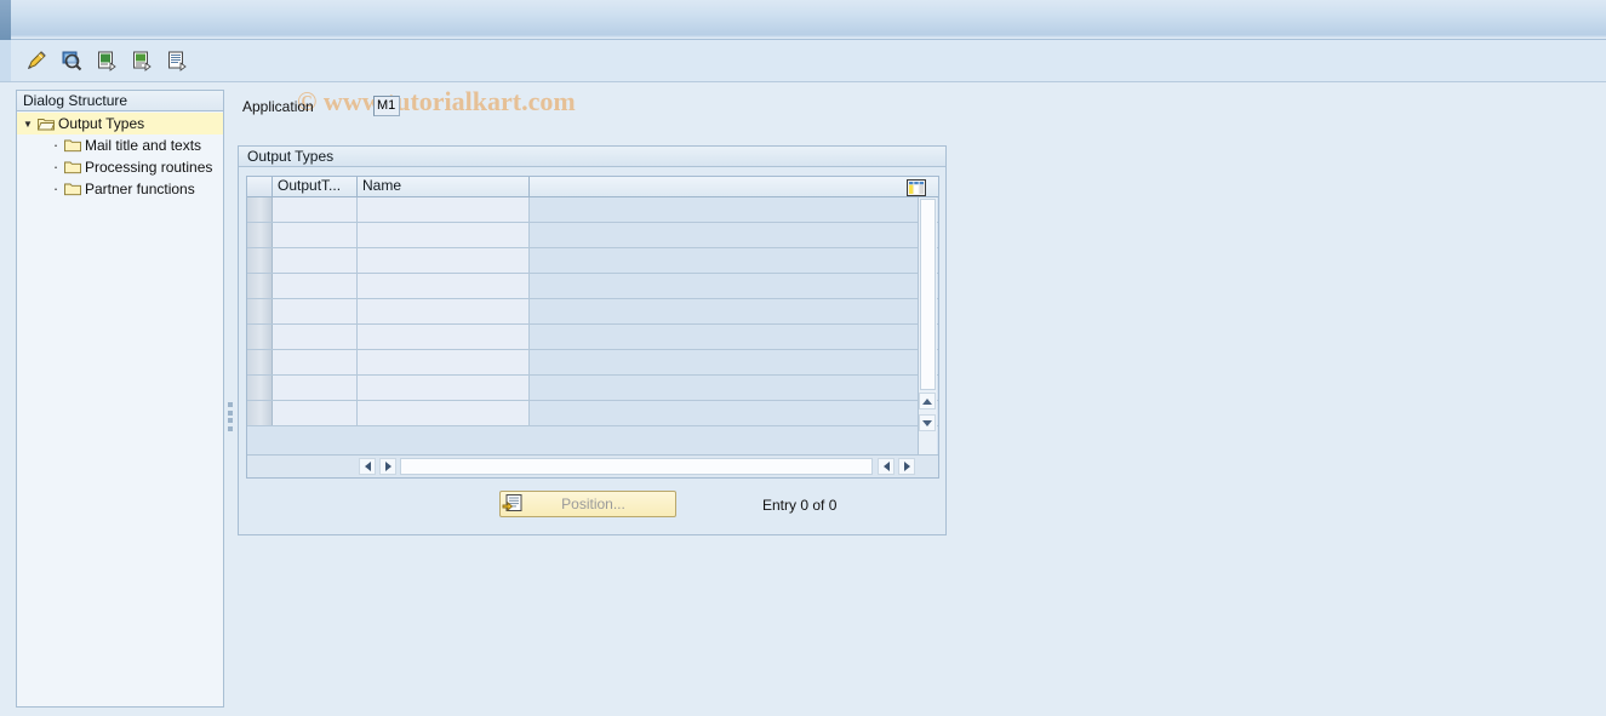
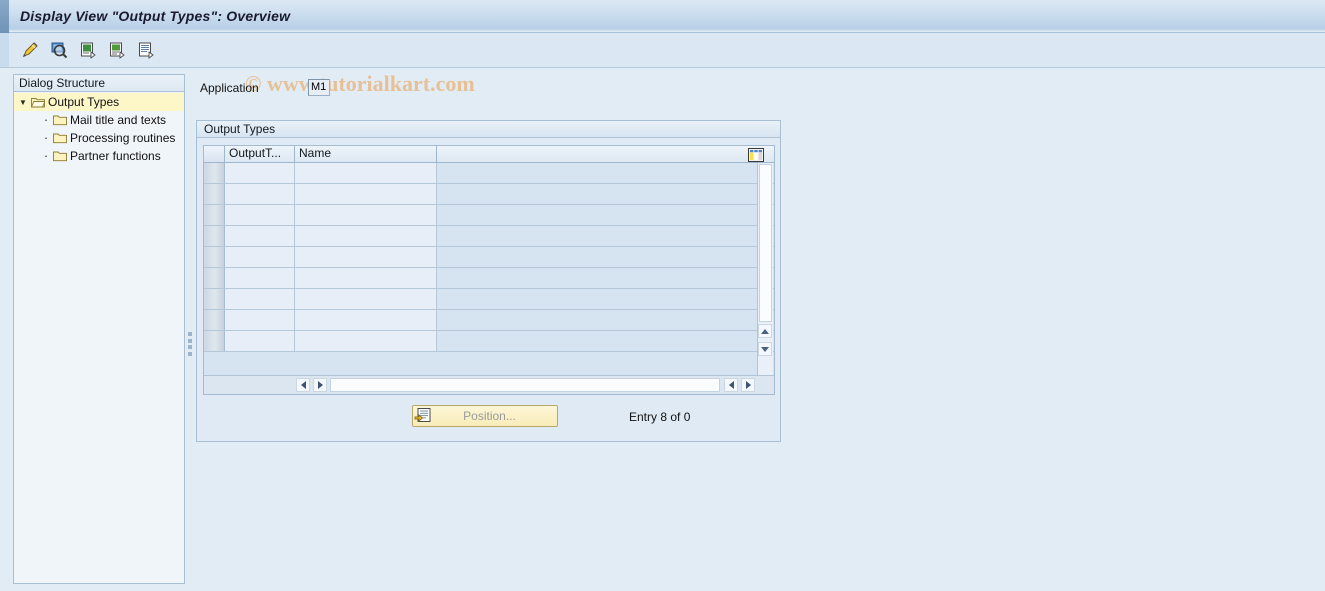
+ Display View "Output Types": Overview
  © wwwutorialkart.com
  Dialog Structure
  ▼
  Output Types
  ·
  Mail title and texts
  ·
  Processing routines
  ·
  Partner functions
  Application
  M1
  Output Types
  OutputT...
  Name
  Position...
- Entry 0 of 0
+ Entry 8 of 0
